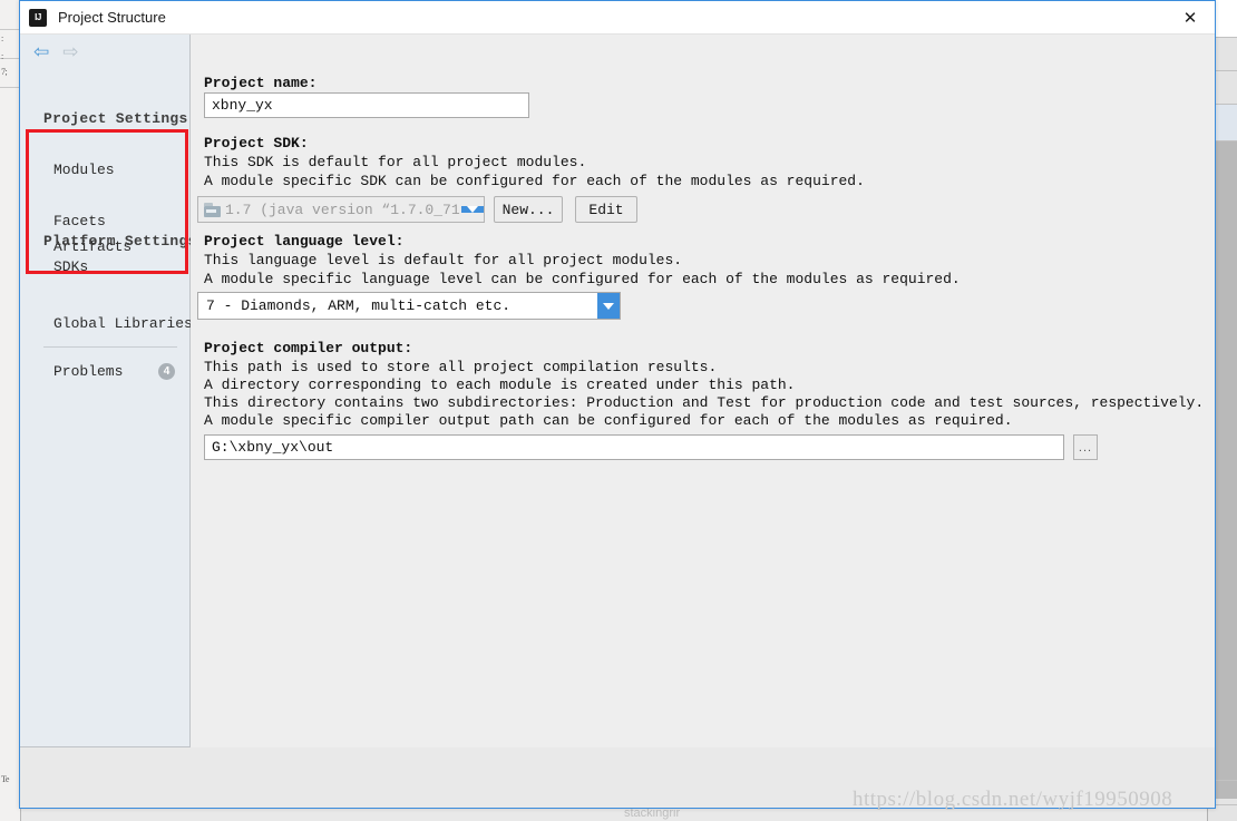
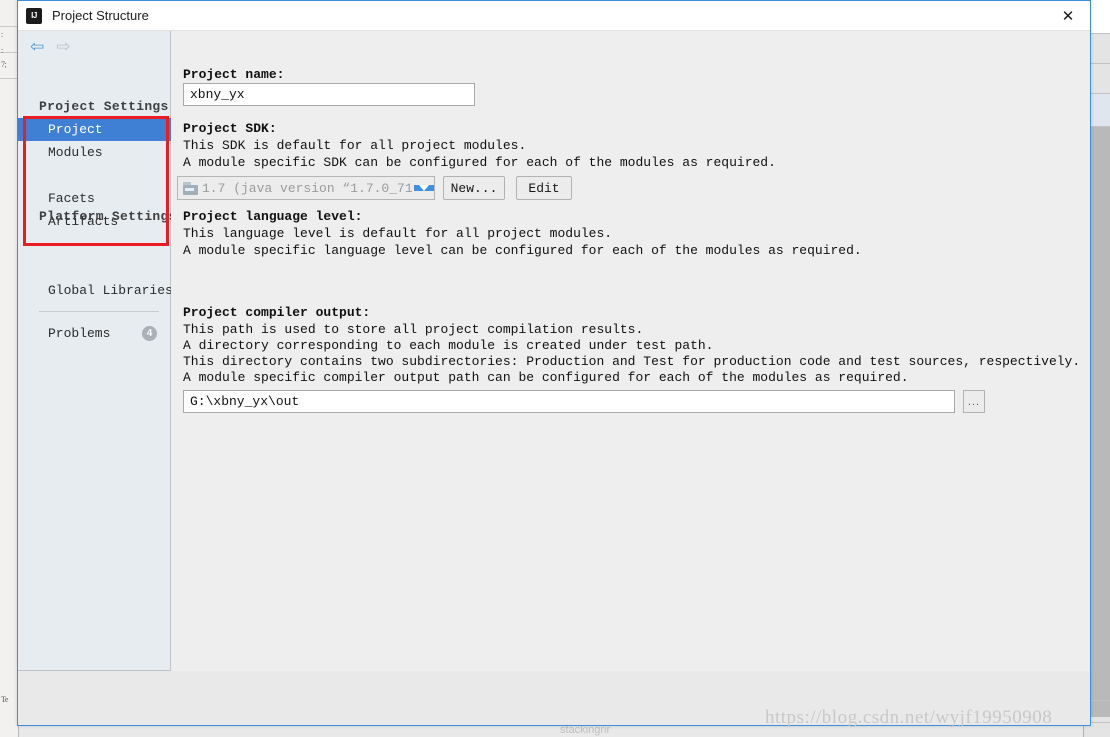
  :
  :
  7;
  Te
  stackingrir
  Project Structure
  ✕
  ⇦
  ⇨
  Project Settings
+ Project
  Modules
  Facets
  Artifacts
  Platform Setting
- SDKs
  Global Libraries
  Problems
  4
  Project name:
  xbny_yx
  Project SDK:
  This SDK is default for all project modules.
  A module specific SDK can be configured for each of the modules as required.
  1.7 (java version “1.7.0_71
  New...
  Edit
  Project language level:
  This language level is default for all project modules.
  A module specific language level can be configured for each of the modules as required.
- 7 - Diamonds, ARM, multi-catch etc.
  Project compiler output:
  This path is used to store all project compilation results.
- A directory corresponding to each module is created under this path.
+ A directory corresponding to each module is created under test path.
  This directory contains two subdirectories: Production and Test for production code and test sources, respectively.
  A module specific compiler output path can be configured for each of the modules as required.
  G:\xbny_yx\out
  ...
  https://blog.csdn.net/wyjf19950908
